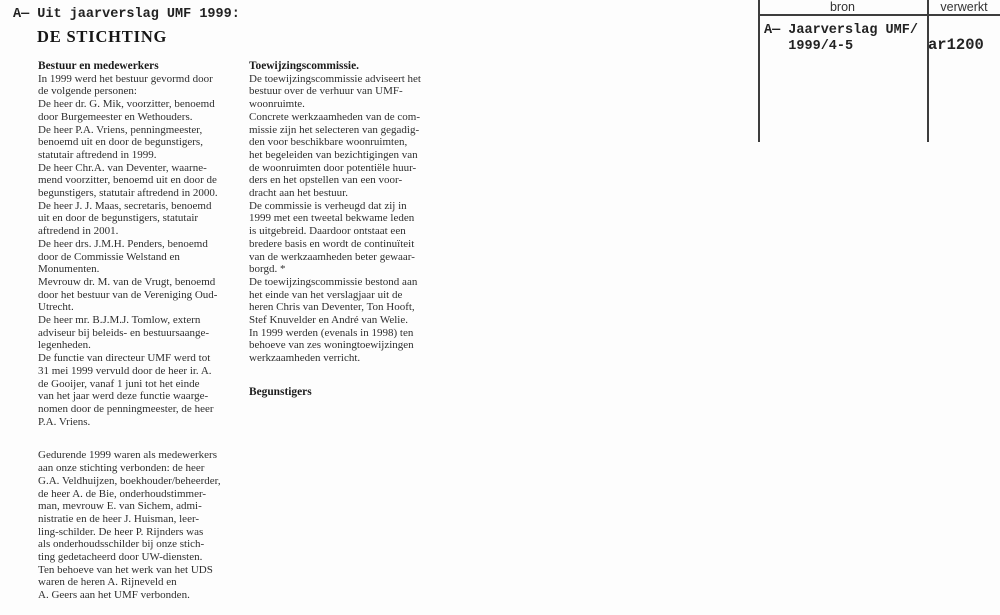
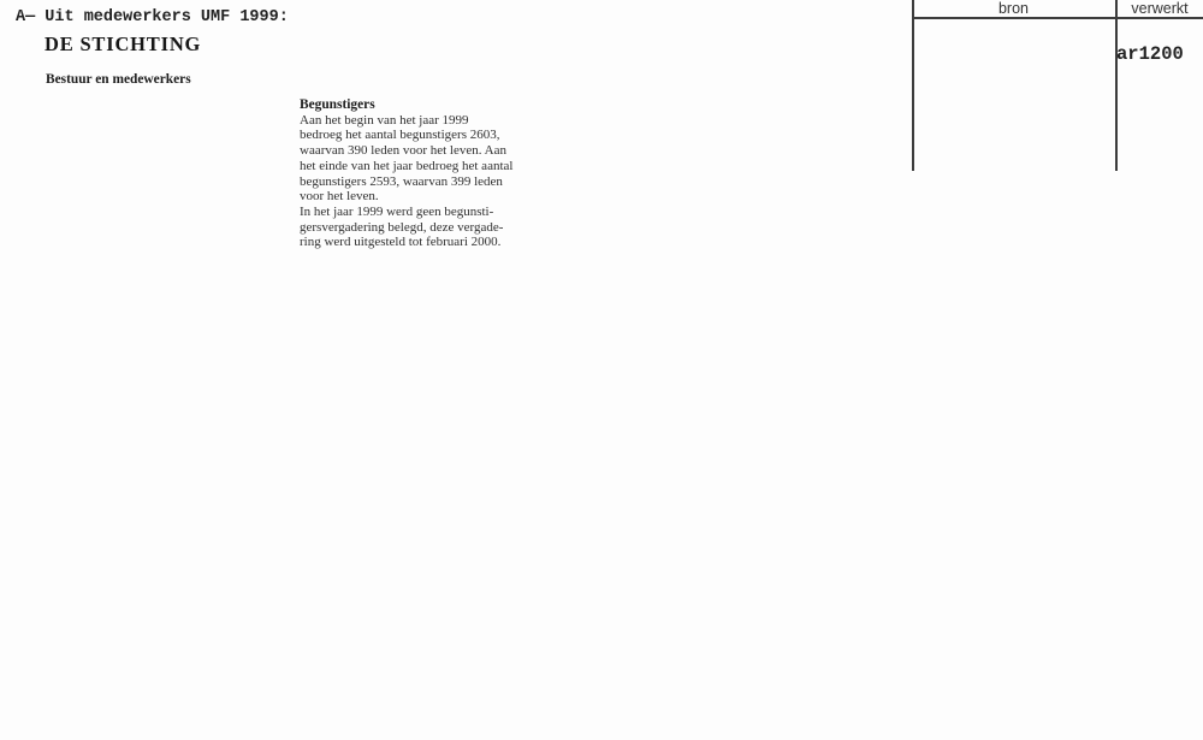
- A— Uit jaarverslag UMF 1999:
+ A— Uit medewerkers UMF 1999:
  DE STICHTING
  Bestuur en medewerkers
- In 1999 werd het bestuur gevormd door
- de volgende personen:
- De heer dr. G. Mik, voorzitter, benoemd
- door Burgemeester en Wethouders.
- De heer P.A. Vriens, penningmeester,
- benoemd uit en door de begunstigers,
- statutair aftredend in 1999.
- De heer Chr.A. van Deventer, waarne-
- mend voorzitter, benoemd uit en door de
- begunstigers, statutair aftredend in 2000.
- De heer J. J. Maas, secretaris, benoemd
- uit en door de begunstigers, statutair
- aftredend in 2001.
- De heer drs. J.M.H. Penders, benoemd
- door de Commissie Welstand en
- Monumenten.
- Mevrouw dr. M. van de Vrugt, benoemd
- door het bestuur van de Vereniging Oud-
- Utrecht.
- De heer mr. B.J.M.J. Tomlow, extern
- adviseur bij beleids- en bestuursaange-
- legenheden.
- De functie van directeur UMF werd tot
- 31 mei 1999 vervuld door de heer ir. A.
- de Gooijer, vanaf 1 juni tot het einde
- van het jaar werd deze functie waarge-
- nomen door de penningmeester, de heer
- P.A. Vriens.
- Gedurende 1999 waren als medewerkers
- aan onze stichting verbonden: de heer
- G.A. Veldhuijzen, boekhouder/beheerder,
- de heer A. de Bie, onderhoudstimmer-
- man, mevrouw E. van Sichem, admi-
- nistratie en de heer J. Huisman, leer-
- ling-schilder. De heer P. Rijnders was
- als onderhoudsschilder bij onze stich-
- ting gedetacheerd door UW-diensten.
- Ten behoeve van het werk van het UDS
- waren de heren A. Rijneveld en
- A. Geers aan het UMF verbonden.
- Toewijzingscommissie.
- De toewijzingscommissie adviseert het
- bestuur over de verhuur van UMF-
- woonruimte.
- Concrete werkzaamheden van de com-
- missie zijn het selecteren van gegadig-
- den voor beschikbare woonruimten,
- het begeleiden van bezichtigingen van
- de woonruimten door potentiële huur-
- ders en het opstellen van een voor-
- dracht aan het bestuur.
- De commissie is verheugd dat zij in
- 1999 met een tweetal bekwame leden
- is uitgebreid. Daardoor ontstaat een
- bredere basis en wordt de continuïteit
- van de werkzaamheden beter gewaar-
- borgd. *
- De toewijzingscommissie bestond aan
- het einde van het verslagjaar uit de
- heren Chris van Deventer, Ton Hooft,
- Stef Knuvelder en André van Welie.
- In 1999 werden (evenals in 1998) ten
- behoeve van zes woningtoewijzingen
- werkzaamheden verricht.
  Begunstigers
+ Aan het begin van het jaar 1999
+ bedroeg het aantal begunstigers 2603,
+ waarvan 390 leden voor het leven. Aan
+ het einde van het jaar bedroeg het aantal
+ begunstigers 2593, waarvan 399 leden
+ voor het leven.
+ In het jaar 1999 werd geen begunsti-
+ gersvergadering belegd, deze vergade-
+ ring werd uitgesteld tot februari 2000.
  bron
  verwerkt
- A— Jaarverslag UMF/
- 1999/4-5
  ar1200
